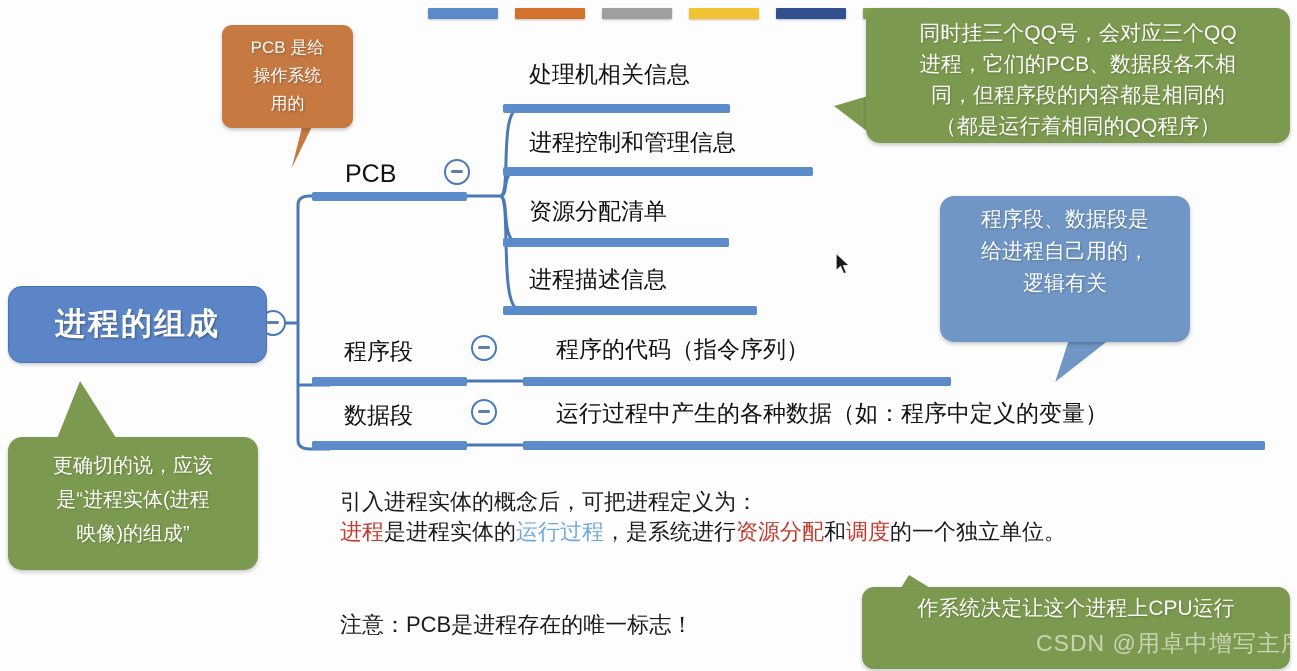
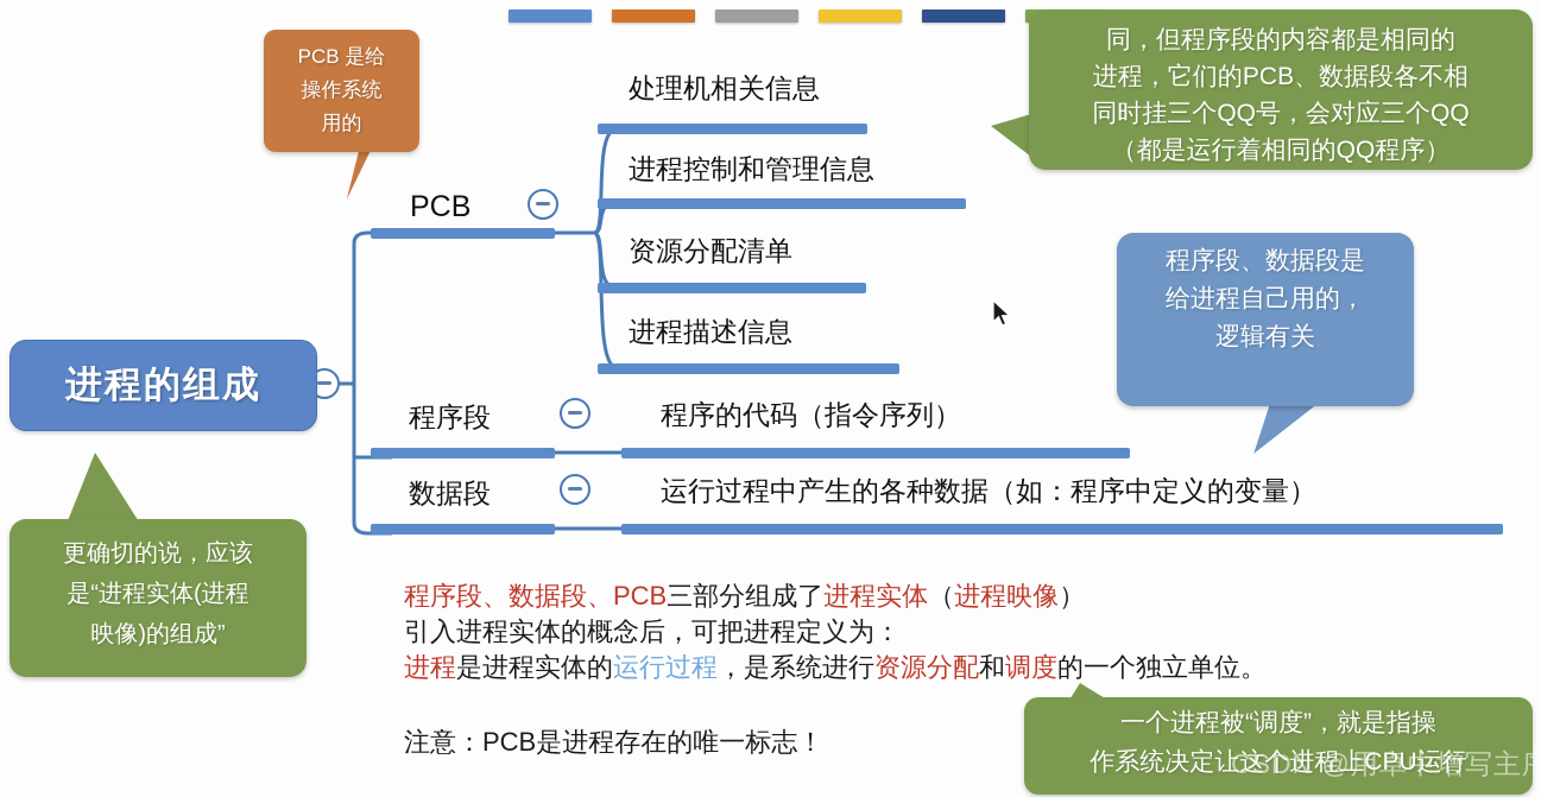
  进程的组成
  PCB
  程序段
  数据段
  处理机相关信息
  进程控制和管理信息
  资源分配清单
  进程描述信息
  程序的代码（指令序列）
  运行过程中产生的各种数据（如：程序中定义的变量）
  PCB 是给
  操作系统
  用的
- 同时挂三个QQ号，会对应三个QQ
+ 同，但程序段的内容都是相同的
  进程，它们的PCB、数据段各不相
- 同，但程序段的内容都是相同的
+ 同时挂三个QQ号，会对应三个QQ
  （都是运行着相同的QQ程序）
  程序段、数据段是
  给进程自己用的，
  逻辑有关
  更确切的说，应该
  是“进程实体(进程
  映像)的组成”
+ 程序段、数据段、PCB三部分组成了进程实体（进程映像）
  引入进程实体的概念后，可把进程定义为：
  进程是进程实体的运行过程，是系统进行资源分配和调度的一个独立单位。
  注意：PCB是进程存在的唯一标志！
+ 一个进程被“调度”，就是指操
  作系统决定让这个进程上CPU运行
  CSDN @用卓中增写主序
